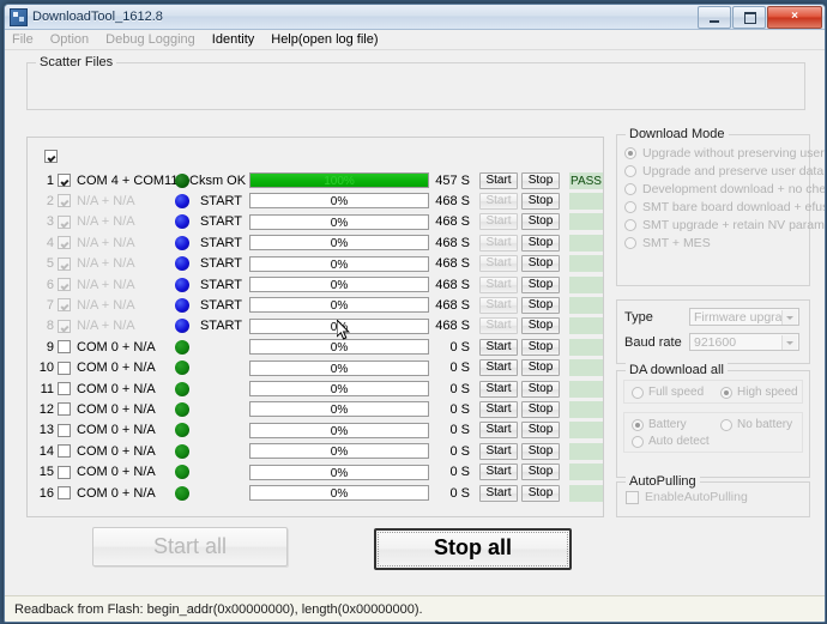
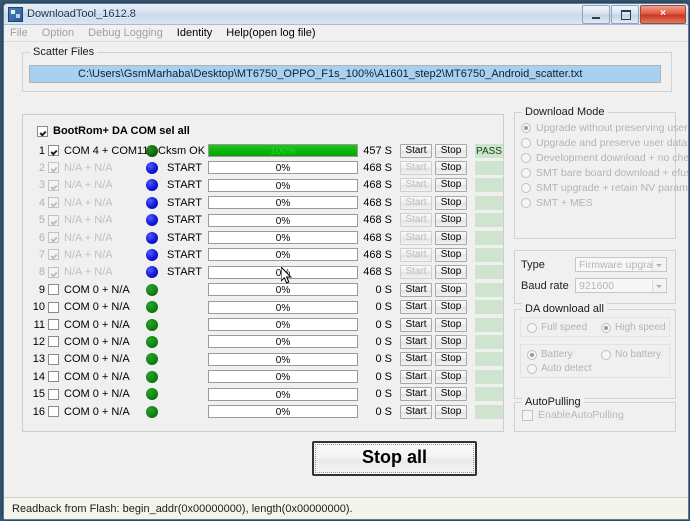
  DownloadTool_1612.8
  ×
  File
  Option
  Debug Logging
  Identity
  Help(open log file)
  Scatter Files
+ C:\Users\GsmMarhaba\Desktop\MT6750_OPPO_F1s_100%\A1601_step2\MT6750_Android_scatter.txt
+ BootRom+ DA COM sel all
  1
  COM 4 + COM1
  Cksm OK
  100%
  457 S
  Start
  Stop
  PASS
  2
  N/A + N/A
  START
  0%
  468 S
  Start
  Stop
  3
  N/A + N/A
  START
  0%
  468 S
  Start
  Stop
  4
  N/A + N/A
  START
  0%
  468 S
  Start
  Stop
  5
  N/A + N/A
  START
  0%
  468 S
  Start
  Stop
  6
  N/A + N/A
  START
  0%
  468 S
  Start
  Stop
  7
  N/A + N/A
  START
  0%
  468 S
  Start
  Stop
  8
  N/A + N/A
  START
  468 S
  Start
  Stop
  9
  COM 0 + N/A
  0%
  0 S
  Start
  Stop
  10
  COM 0 + N/A
  0%
  0 S
  Start
  Stop
  11
  COM 0 + N/A
  0%
  0 S
  Start
  Stop
  12
  COM 0 + N/A
  0%
  0 S
  Start
  Stop
  13
  COM 0 + N/A
  0%
  0 S
  Start
  Stop
  14
  COM 0 + N/A
  0%
  0 S
  Start
  Stop
  15
  COM 0 + N/A
  0%
  0 S
  Start
  Stop
  16
  COM 0 + N/A
  0%
  0 S
  Start
  Stop
  Download Mode
  Upgrade without preserving user
  Upgrade and preserve user data
  Development download + no che
  SMT bare board download + efu
  SMT upgrade + retain NV param
  SMT + MES
  Type
  Firmware upgra
  Baud rate
  921600
  DA download all
  Full speed
  High speed
  Battery
  No battery
  Auto detect
  AutoPulling
  EnableAutoPulling
- Start all
  Stop all
  Readback from Flash: begin_addr(0x00000000), length(0x00000000).
